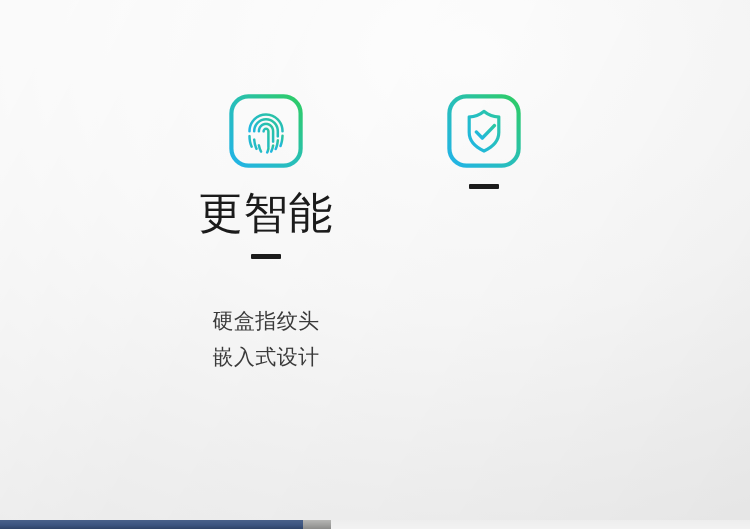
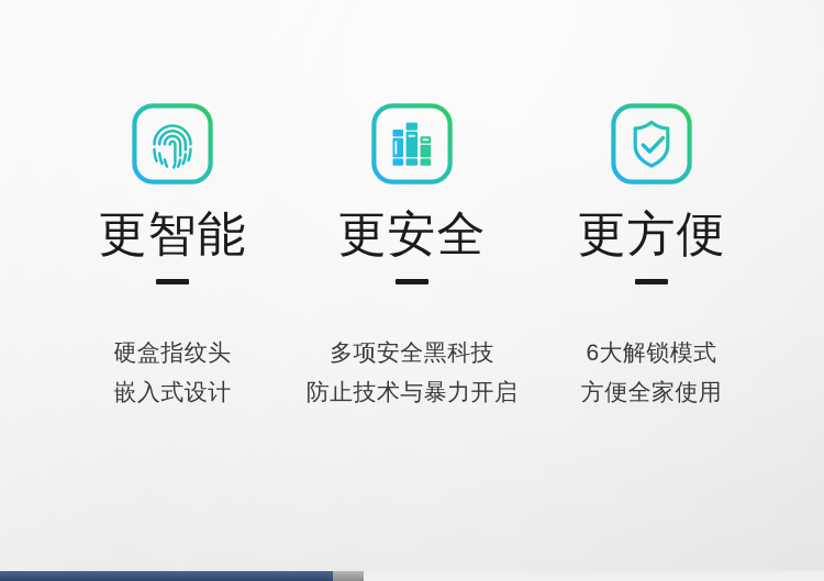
  更智能
  硬盒指纹头
  嵌入式设计
+ 更安全
+ 多项安全黑科技
+ 防止技术与暴力开启
+ 更方便
+ 6大解锁模式
+ 方便全家使用
